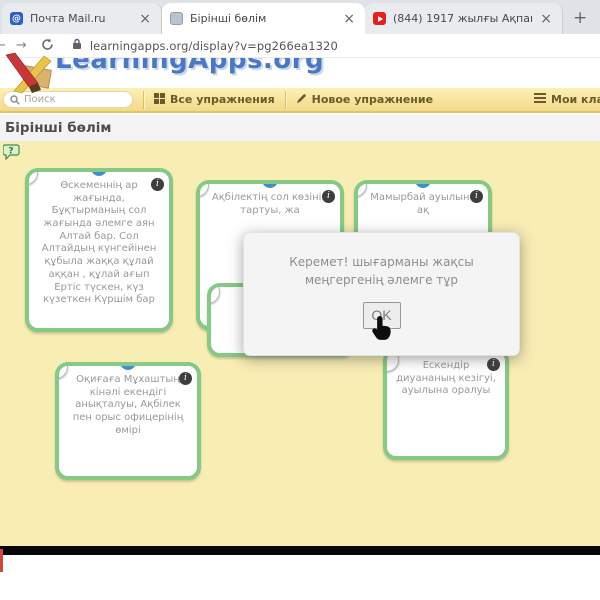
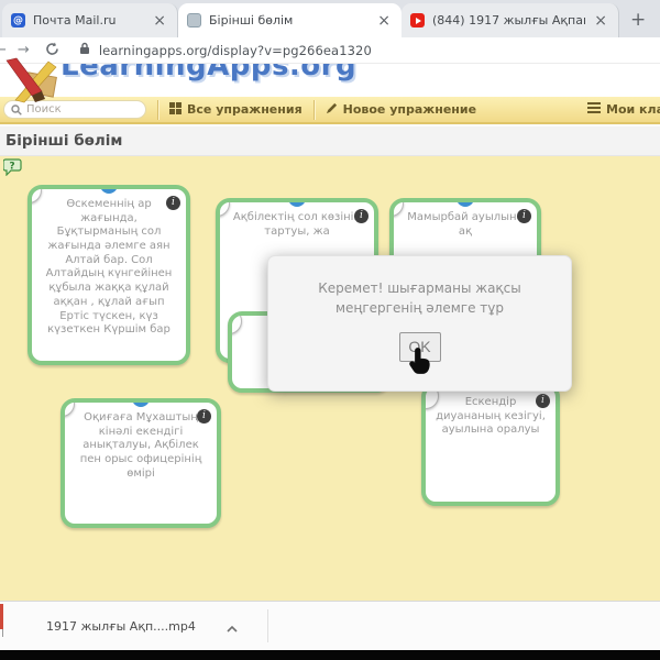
  @
  Почта Mail.ru
  ×
  Бірінші бөлім
  ×
  (844) 1917 жылғы Ақпа
  ×
  +
  ←
  →
  learningapps.org/display?v=pg266ea1320
  LearningApps.org
  Поиск
  Все упражнения
  Новое упражнение
  Мои кл
  Бірінші бөлім
  ?
  i
  Өскеменнің ар жағында, Бұқтырманың сол жағында әлемге аян Алтай бар. Сол Алтайдың күнгейінен құбыла жаққа құлай аққан , құлай ағып Ертіс түскен, күз күзеткен Күршім бар
  i
  Ақбілектің сол көзіні тартуы, жа
  i
  Мамырбай ауылын ақ
  i
  Оқиғаға Мұхаштың кінәлі екендігі анықталуы, Ақбілек пен орыс офицерінің өмірі
  i
  Ескендір диуананың кезігуі, ауылына оралуы
  Керемет! шығарманы жақсы меңгергенің әлемге тұр
  OK
+ 1917 жылғы Ақп....mp4
